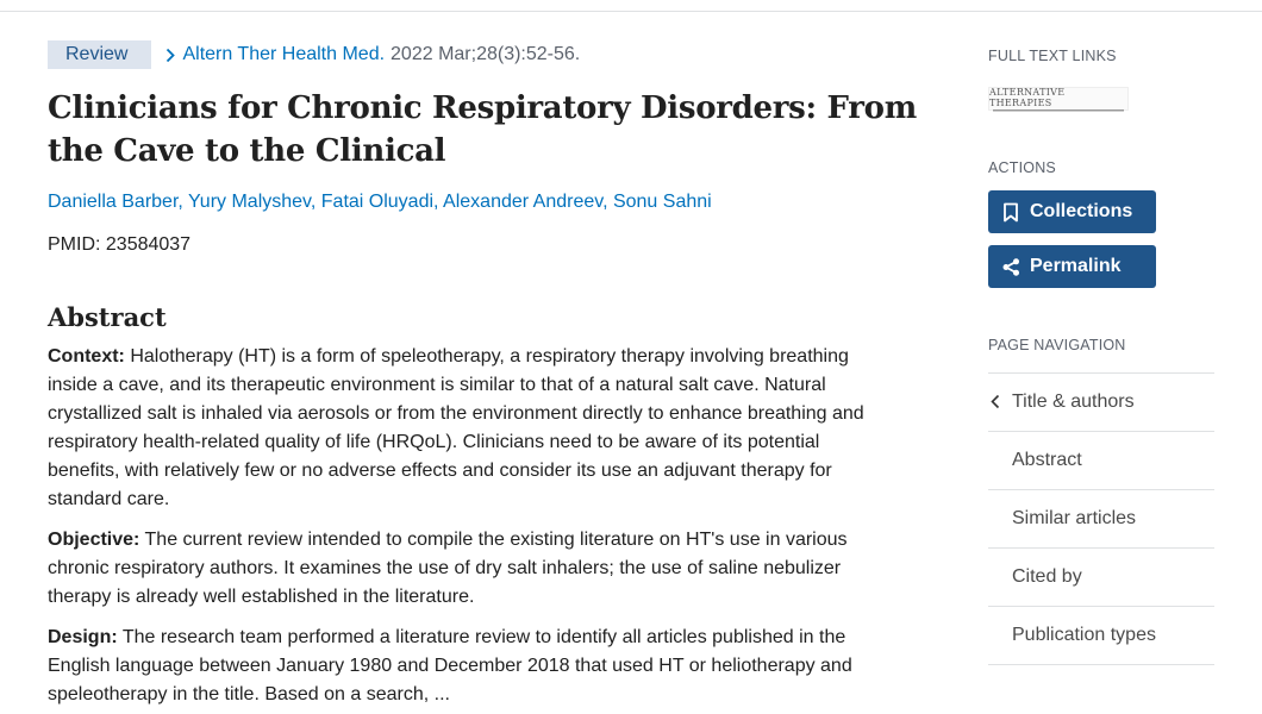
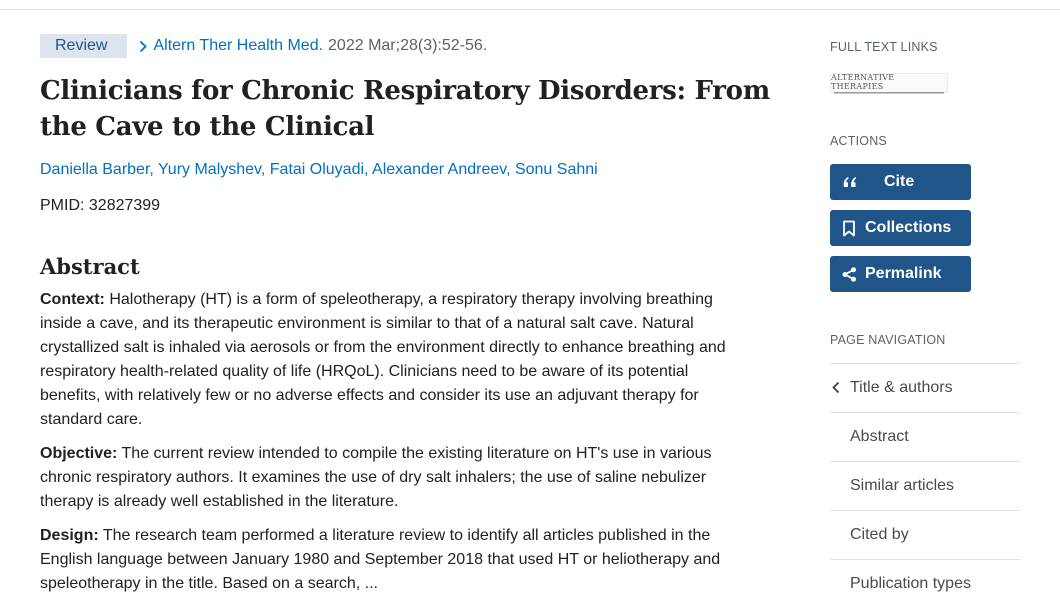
  Review
  Altern Ther Health Med.
  2022 Mar;28(3):52-56.
  Clinicians for Chronic Respiratory Disorders: From the Cave to the Clinical
  Daniella Barber, Yury Malyshev, Fatai Oluyadi, Alexander Andreev, Sonu Sahni
- PMID: 23584037
+ PMID: 32827399
  Abstract
  Context: Halotherapy (HT) is a form of speleotherapy, a respiratory therapy involving breathing inside a cave, and its therapeutic environment is similar to that of a natural salt cave. Natural crystallized salt is inhaled via aerosols or from the environment directly to enhance breathing and respiratory health-related quality of life (HRQoL). Clinicians need to be aware of its potential benefits, with relatively few or no adverse effects and consider its use an adjuvant therapy for standard care.
  Objective: The current review intended to compile the existing literature on HT's use in various chronic respiratory authors. It examines the use of dry salt inhalers; the use of saline nebulizer therapy is already well established in the literature.
- Design: The research team performed a literature review to identify all articles published in the English language between January 1980 and December 2018 that used HT or heliotherapy and speleotherapy in the title. Based on a search, ...
+ Design: The research team performed a literature review to identify all articles published in the English language between January 1980 and September 2018 that used HT or heliotherapy and speleotherapy in the title. Based on a search, ...
  FULL TEXT LINKS
  ALTERNATIVE THERAPIES
  ACTIONS
+ Cite
  Collections
  Permalink
  PAGE NAVIGATION
  Title & authors
  Abstract
  Similar articles
  Cited by
  Publication types
